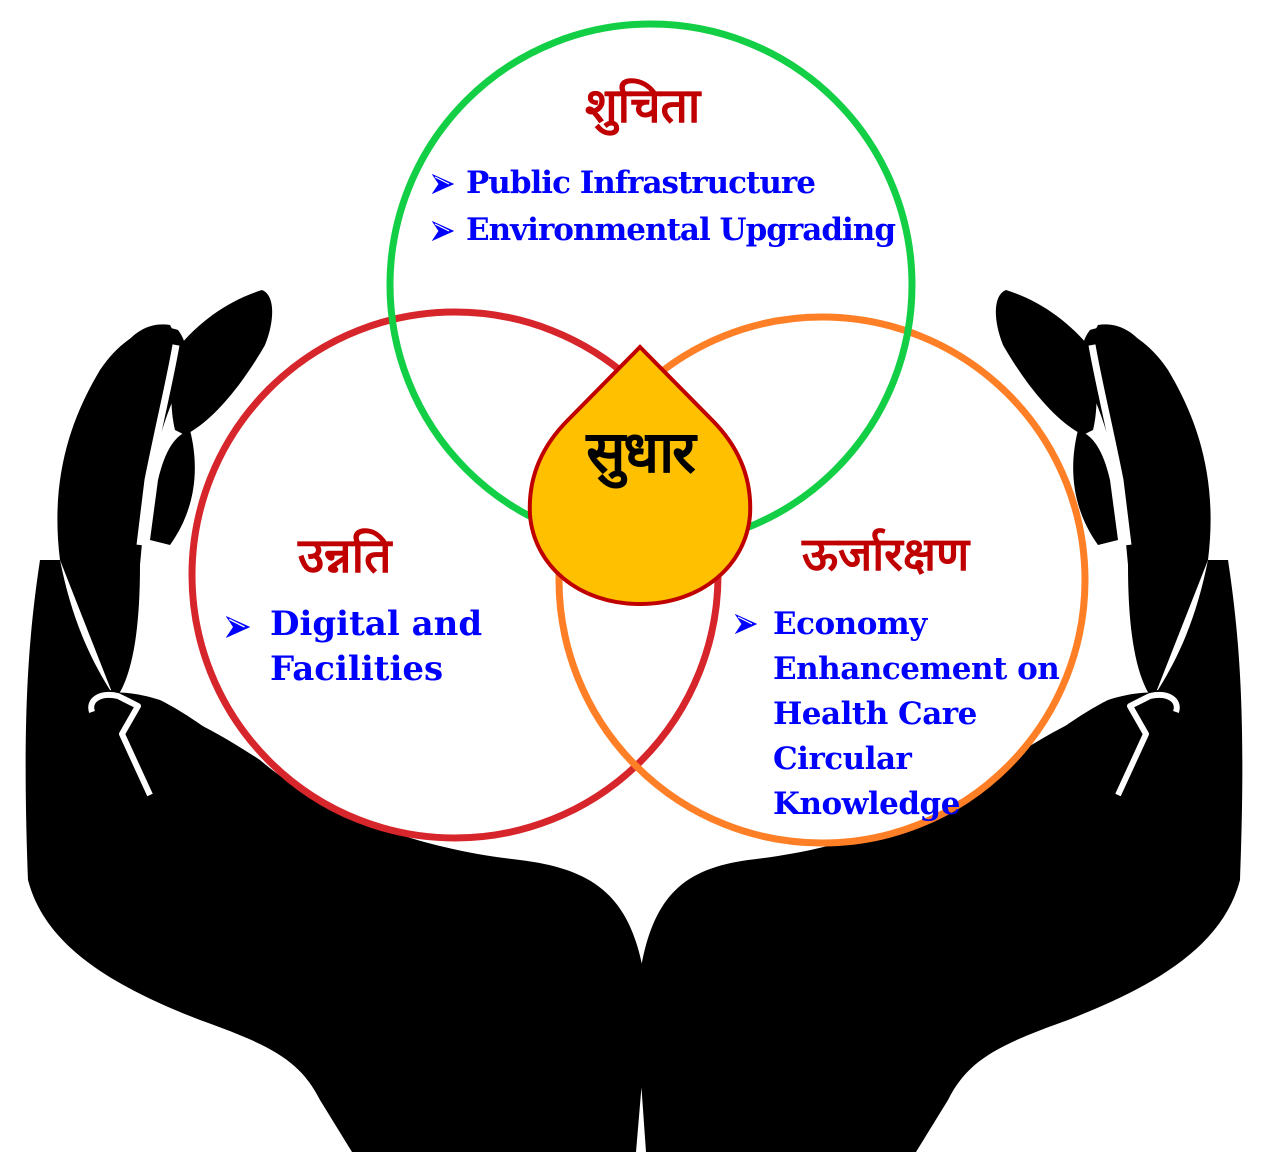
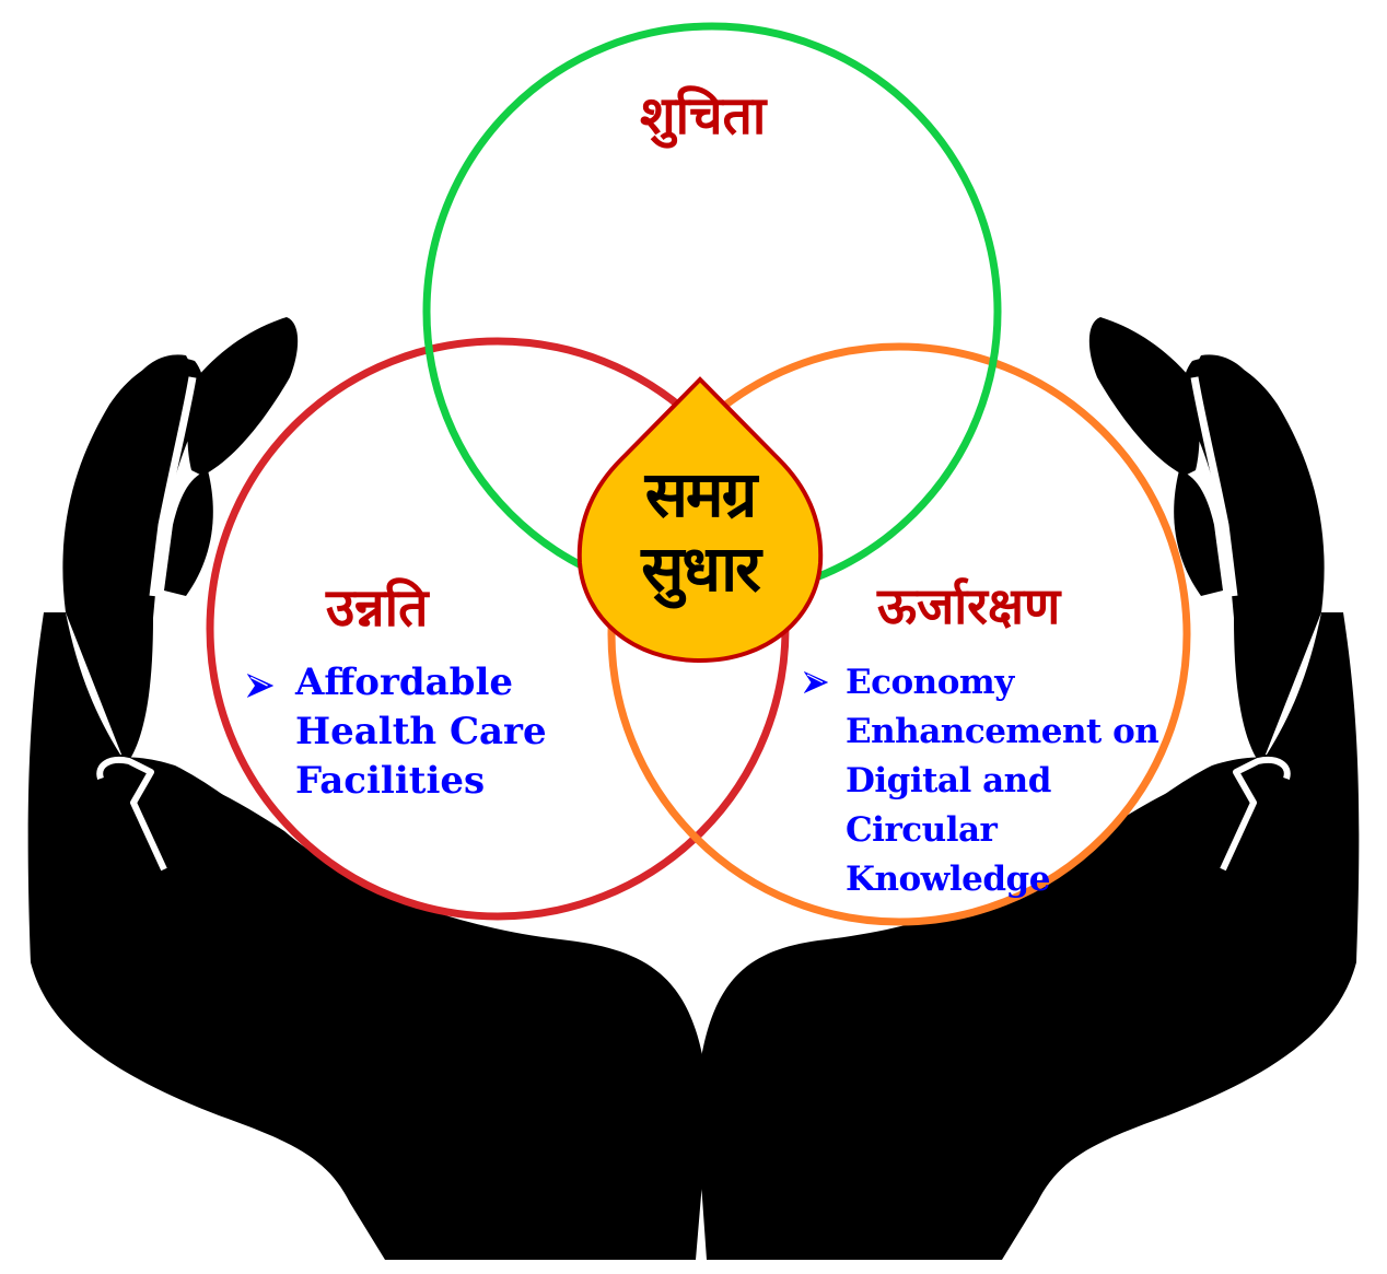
+ समग्र
  सुधार
  शुचिता
- Public Infrastructure
- Environmental Upgrading
  उन्नति
+ Affordable
- Digital and
+ Health Care
  Facilities
  ऊर्जारक्षण
  Economy
  Enhancement on
- Health Care
+ Digital and
  Circular
  Knowledge
